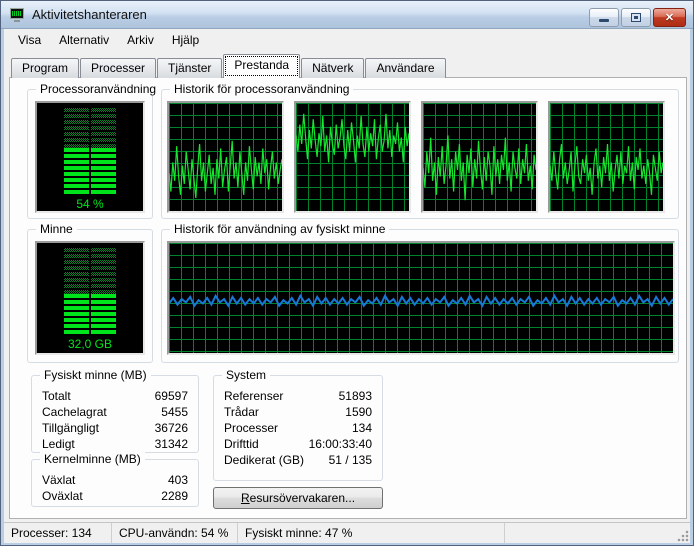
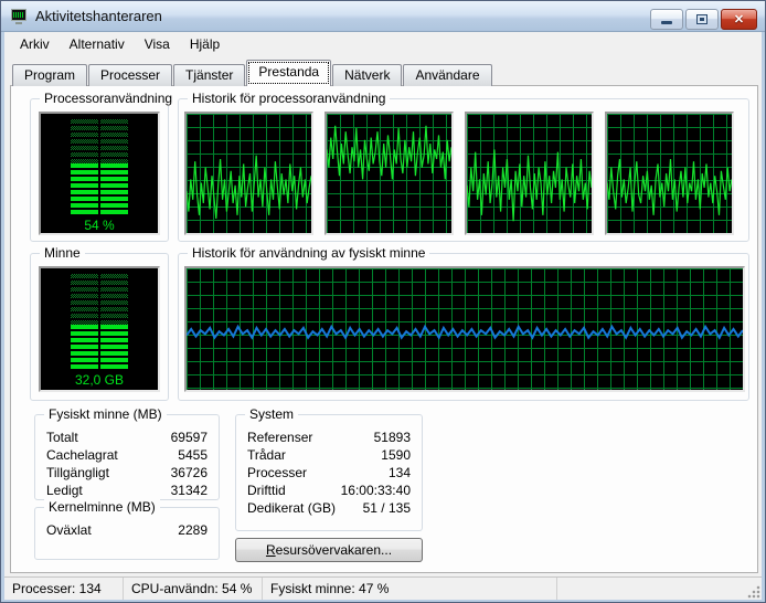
  Aktivitetshanteraren
  ✕
- Visa
+ Arkiv
  Alternativ
- Arkiv
+ Visa
  Hjälp
  Program
  Processer
  Tjänster
  Prestanda
  Nätverk
  Användare
  Processoranvändning
  54 %
  Historik för processoranvändning
  Minne
  32,0 GB
  Historik för användning av fysiskt minne
  Fysiskt minne (MB)
  Totalt
  69597
  Cachelagrat
  5455
  Tillgängligt
  36726
  Ledigt
  31342
  Kernelminne (MB)
- Växlat
- 403
  Oväxlat
  2289
  System
  Referenser
  51893
  Trådar
  1590
  Processer
  134
  Drifttid
  16:00:33:40
  Dedikerat (GB)
  51 / 135
  Resursövervakaren...
  Processer: 134
  CPU-användn: 54 %
  Fysiskt minne: 47 %
